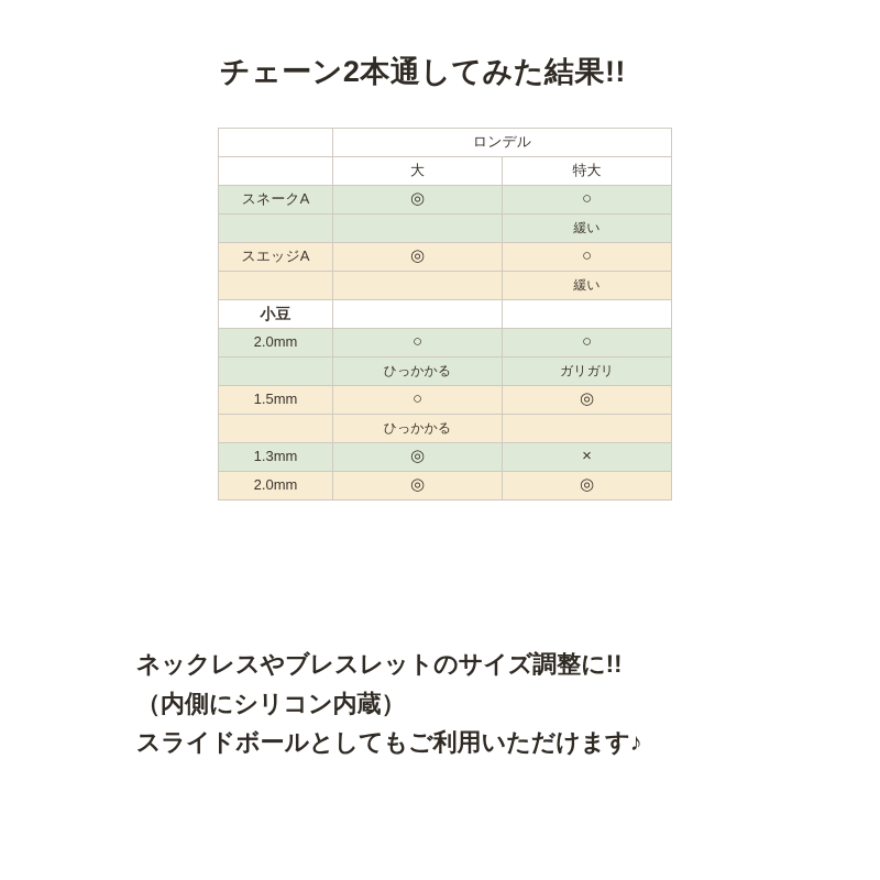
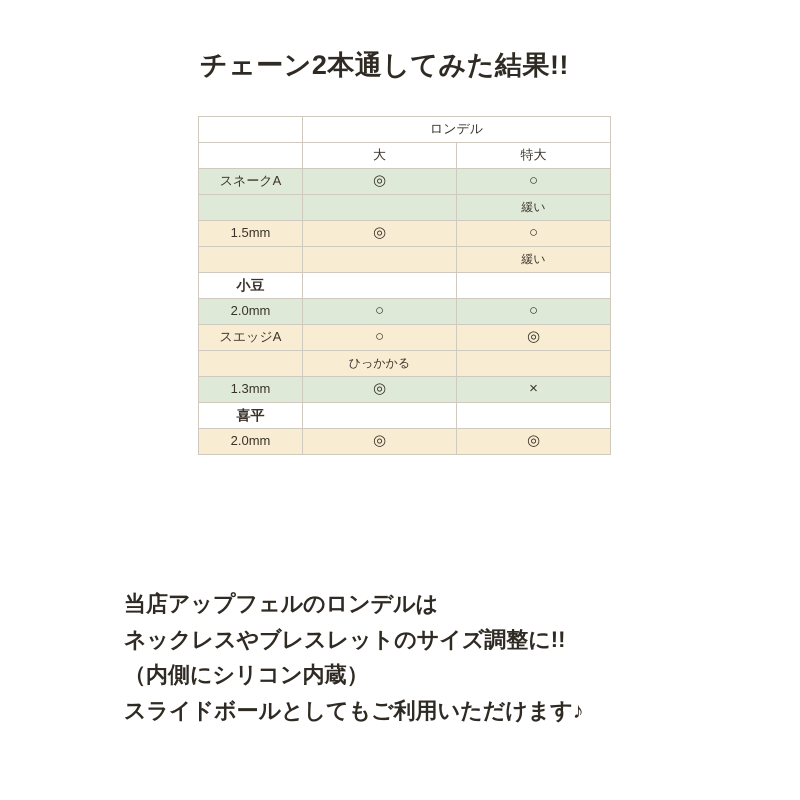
  チェーン2本通してみた結果!!
  	ロンデル
  	大	特大
  スネークA	◎	○
  		緩い
- スエッジA	◎	○
+ 1.5mm	◎	○
  		緩い
  小豆
  2.0mm	○	○
- 	ひっかかる	ガリガリ
- 1.5mm	○	◎
+ スエッジA	○	◎
  	ひっかかる
  1.3mm	◎	×
+ 喜平
  2.0mm	◎	◎
+ 当店アップフェルのロンデルは
  ネックレスやブレスレットのサイズ調整に!!
  （内側にシリコン内蔵）
  スライドボールとしてもご利用いただけます♪
